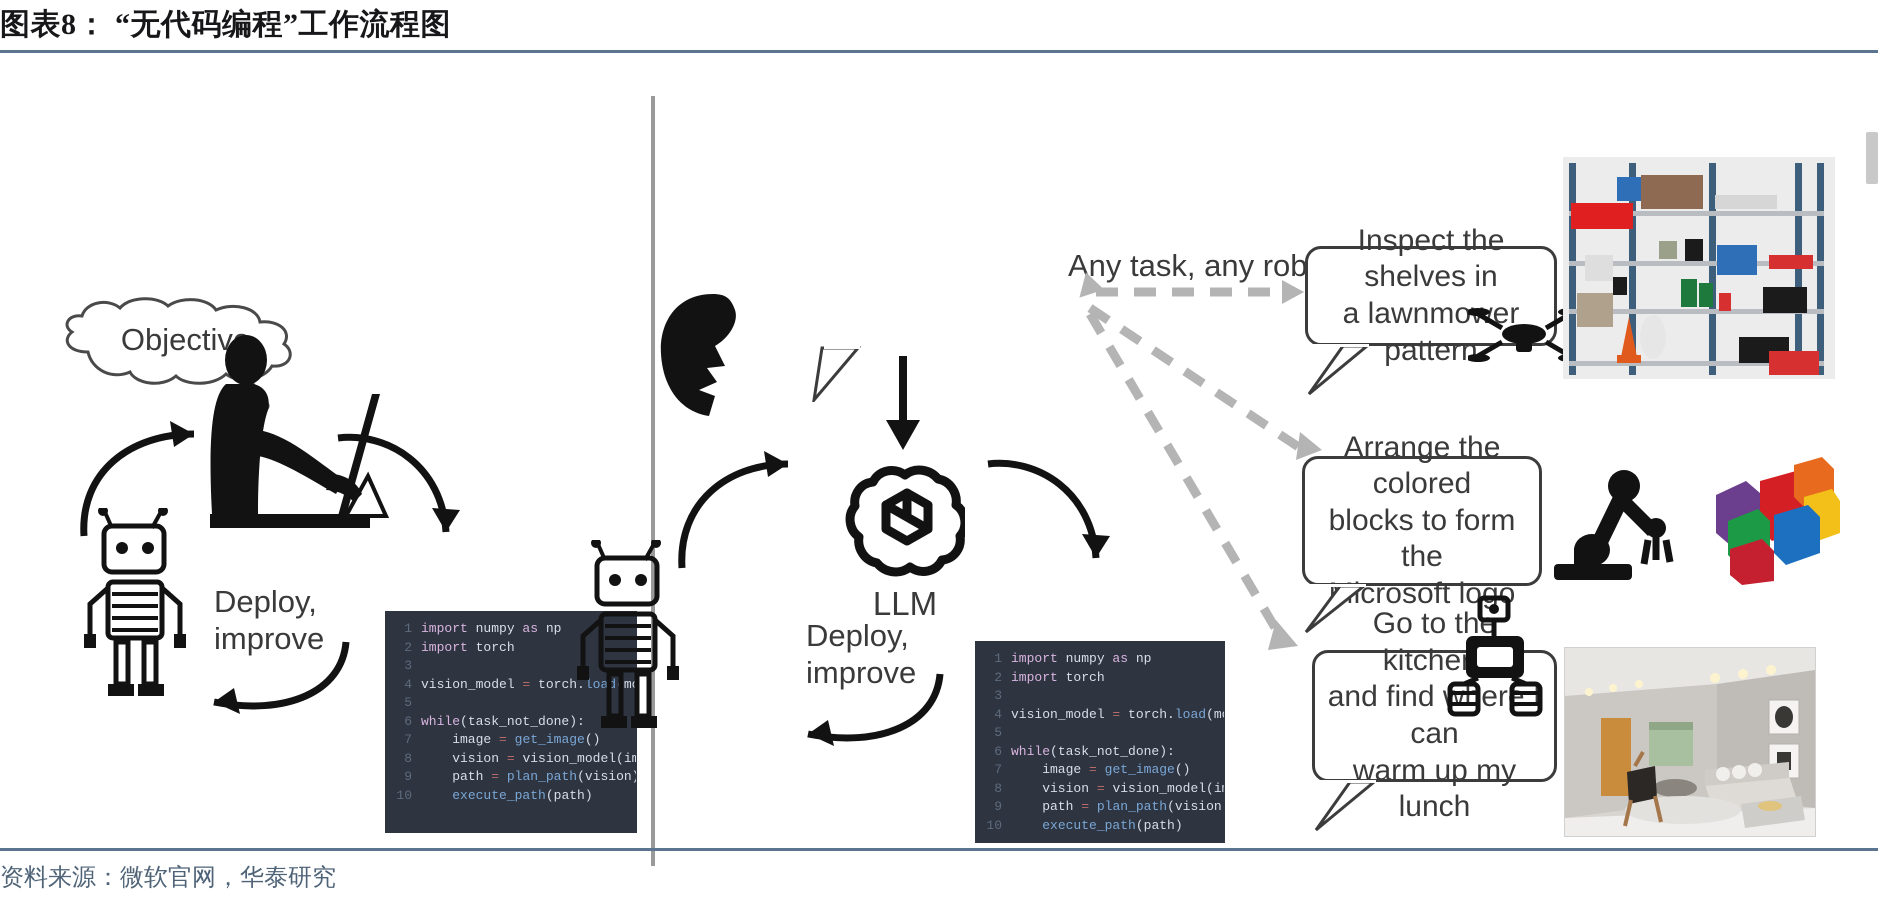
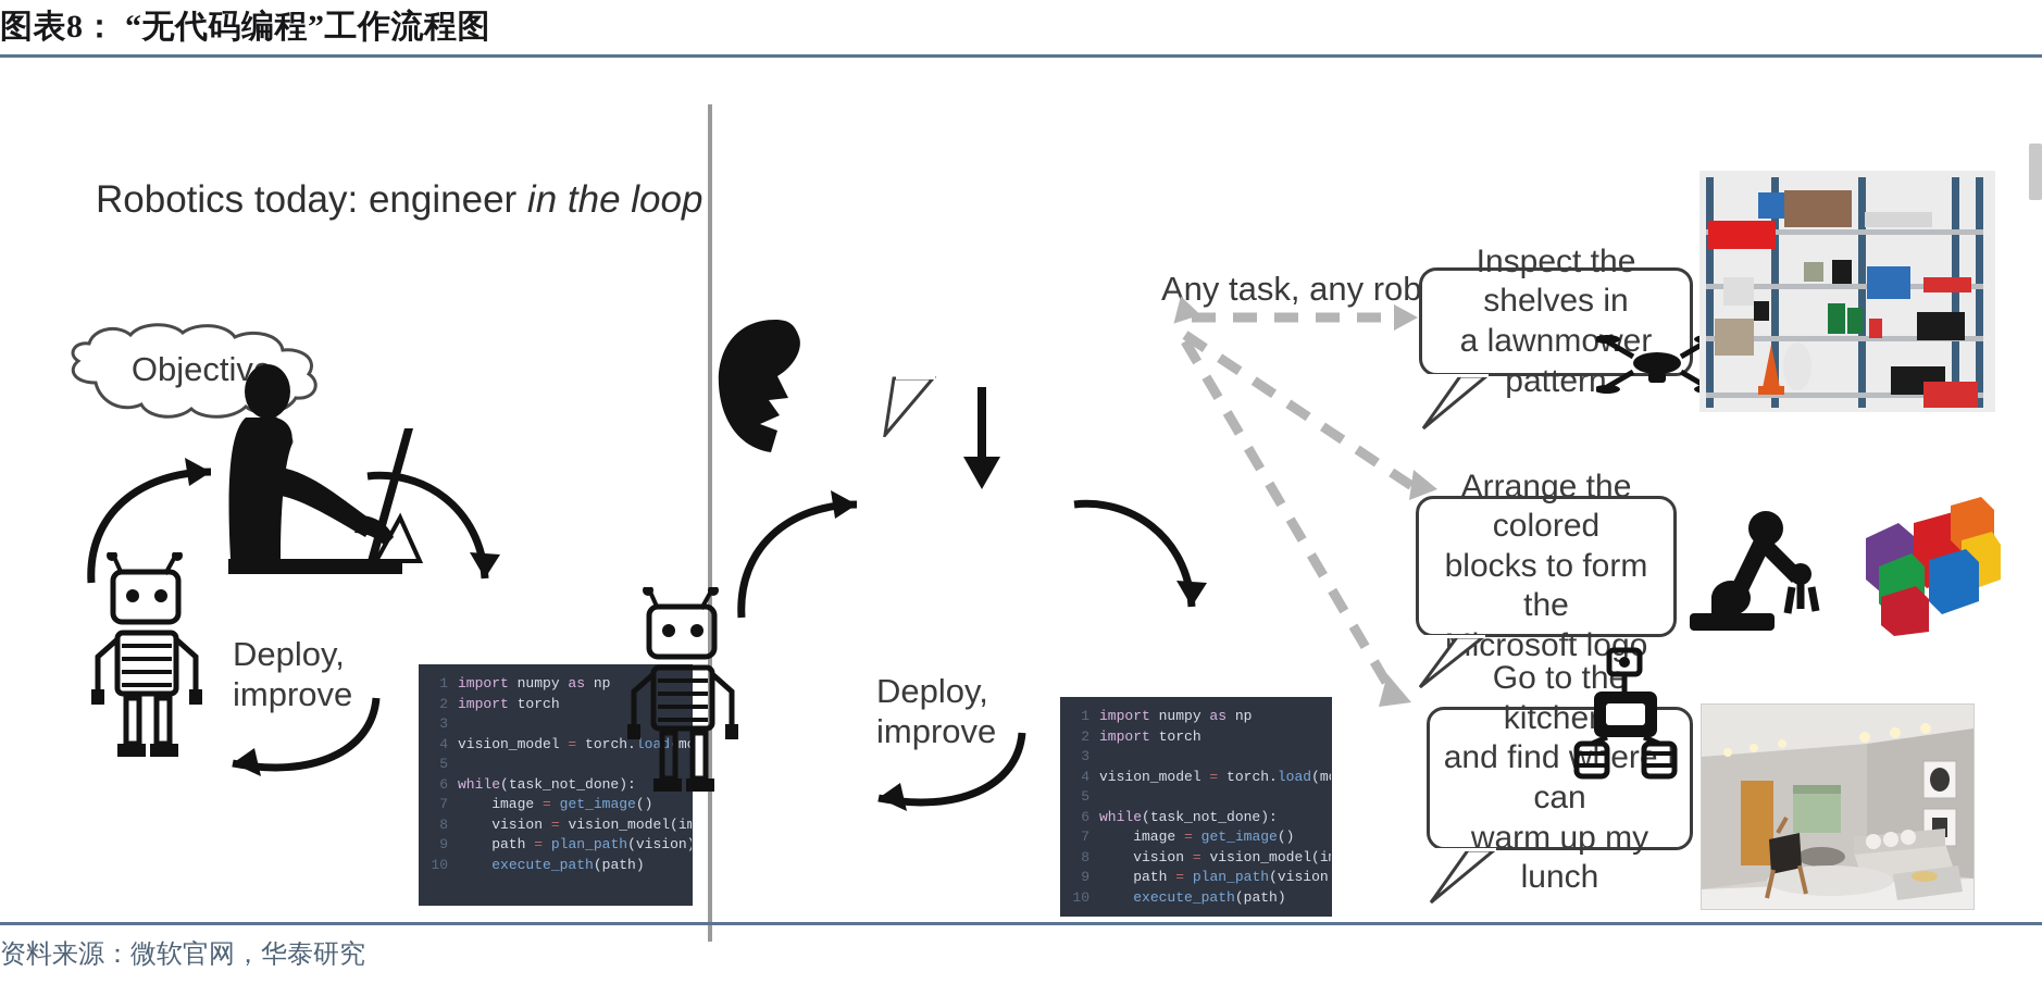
  图表8： “无代码编程”工作流程图
+ Robotics today: engineer in the loop
  Objectiv
  Deploy,
  improve
  1 import numpy as np
  2 import torch
  3
  4 vision_model = torch.load m
  5
  6 while(task_not_done):
  7 image = get_image()
  8 vision = vision_model(im
  9 path = plan_path(vision)
  10 execute_path(path)
  Any task, any rob
- LLM
  Deploy,
  improve
  1 import numpy as np
  2 import torch
  3
  4 vision_model = torch.load(m
  5
  6 while(task_not_done):
  7 image = get_image()
  8 vision = vision_model(i
  9 path = plan_path(vision
  10 execute_path(path)
  Inspect the shelves in
  a lawnmoer pattern
  Arrange the colored
  blocks to form the
  crosoft logo
  Go to the kitche
  and find where I can
  warm up my lunch
  资料来源：微软官网，华泰研究
